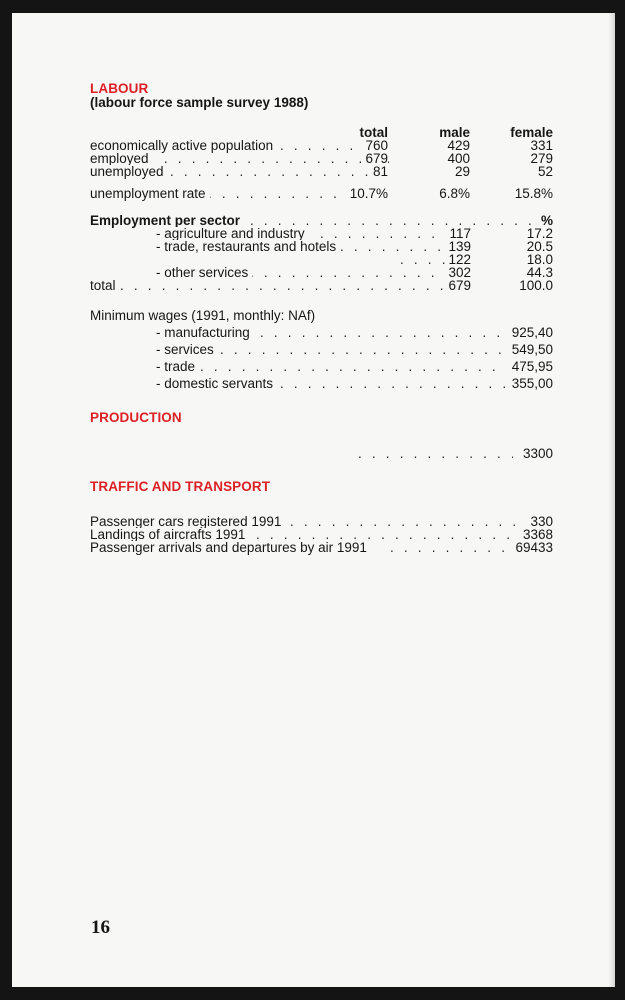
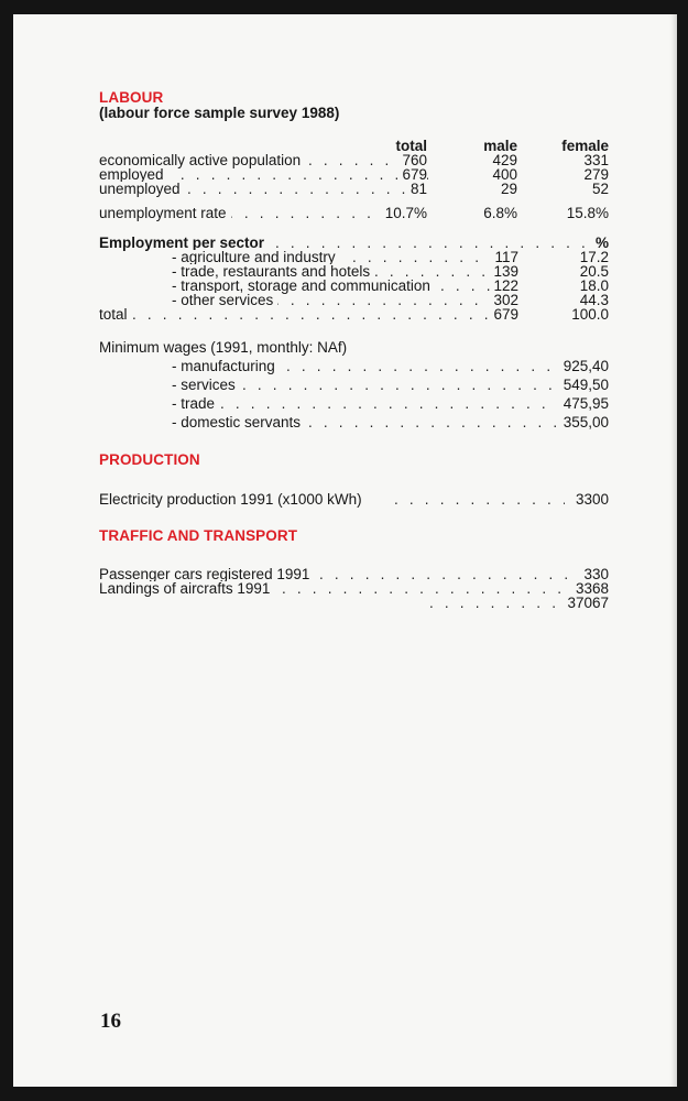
  LABOUR
  (labour force sample survey 1988)
  total
  male
  female
  economically active population
  760
  429
  331
  employed
  679
  400
  279
  unemployed
  81
  29
  52
  unemployment rate
  10.7%
  6.8%
  15.8%
  Employment per sector
  %
  - agriculture and industry
  117
  17.2
  - trade, restaurants and hotels
  139
  20.5
+ - transport, storage and communication
  122
  18.0
  - other services
  302
  44.3
  total
  679
  100.0
  Minimum wages (1991, monthly: NAf)
  - manufacturing
  925,40
  - services
  549,50
  - trade
  475,95
  - domestic servants
  355,00
  PRODUCTION
+ Electricity production 1991 (x1000 kWh)
  3300
  TRAFFIC AND TRANSPORT
  Passenger cars registered 1991
  330
  Landings of aircrafts 1991
  3368
- Passenger arrivals and departures by air 1991
- 69433
+ 37067
  16
